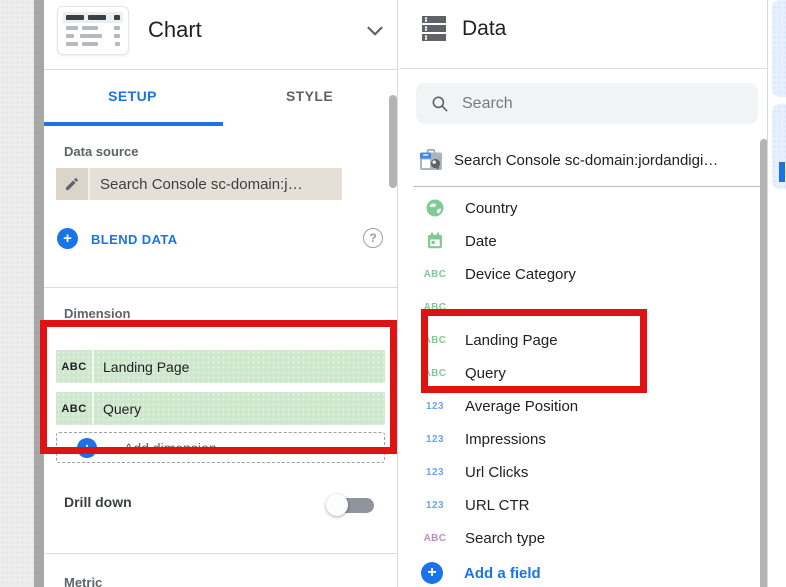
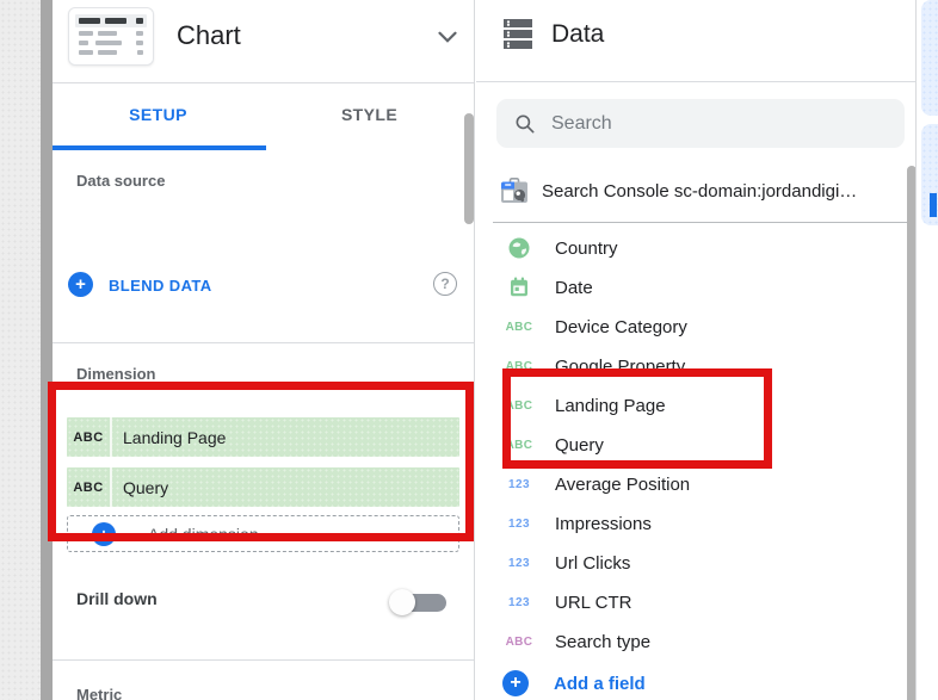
  Chart
  SETUP
  STYLE
  Data source
- Search Console sc-domain:j…
  +
  BLEND DATA
  ?
  Dimension
  ABC
  Landing Page
  ABC
  Query
  +
  Add dimension
  Drill down
  Metric
  Data
  Search
  Search Console sc-domain:jordandigi…
  Country
  Date
  ABC
  Device Category
  ABC
+ Google Property
  ABC
  Landing Page
  ABC
  Query
  123
  Average Position
  123
  Impressions
  123
  Url Clicks
  123
  URL CTR
  ABC
  Search type
  +
  Add a field
